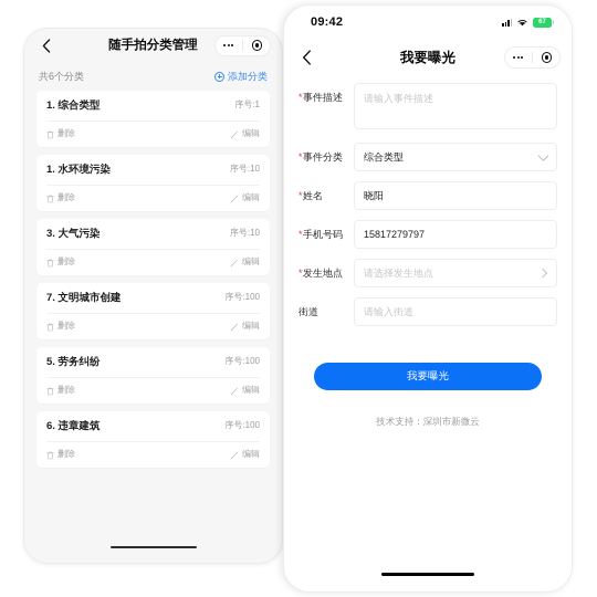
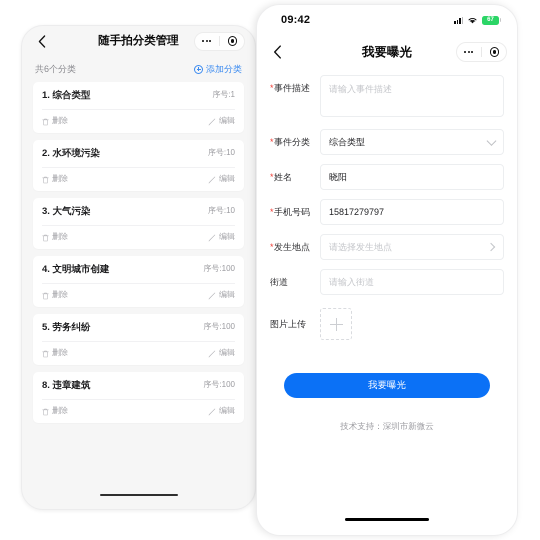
  随手拍分类管理
  共6个分类
  添加分类
  1. 综合类型
  序号:1
  删除
  编辑
- 1. 水环境污染
+ 2. 水环境污染
  序号:10
  删除
  编辑
  3. 大气污染
  序号:10
  删除
  编辑
- 7. 文明城市创建
+ 4. 文明城市创建
  序号:100
  删除
  编辑
  5. 劳务纠纷
  序号:100
  删除
  编辑
- 6. 违章建筑
+ 8. 违章建筑
  序号:100
  删除
  编辑
  09:42
  我要曝光
  *事件描述
  请输入事件描述
  *事件分类
  综合类型
  *姓名
  晓阳
  *手机号码
  15817279797
  *发生地点
  请选择发生地点
  街道
  请输入街道
+ 图片上传
  我要曝光
  技术支持：深圳市新微云
